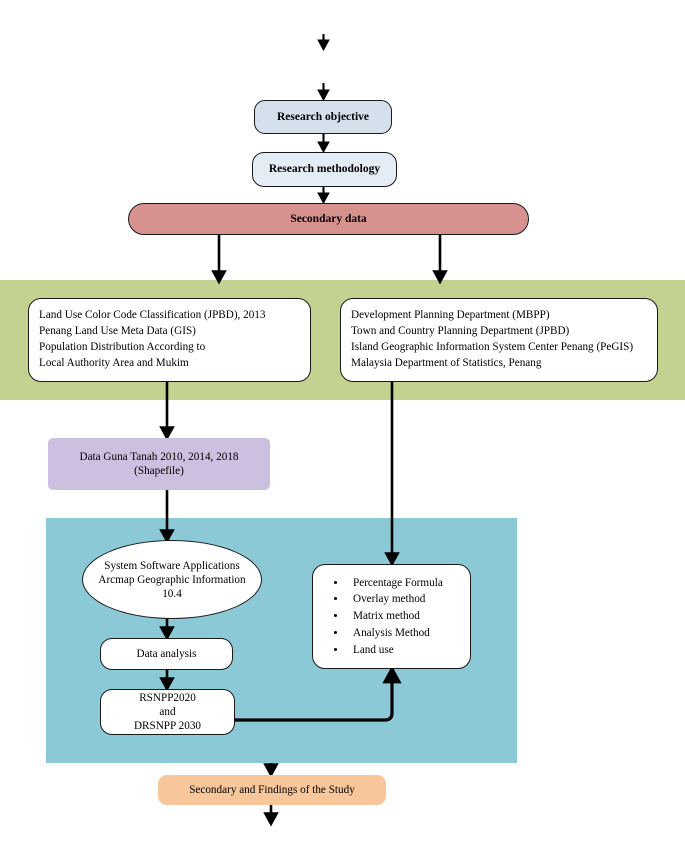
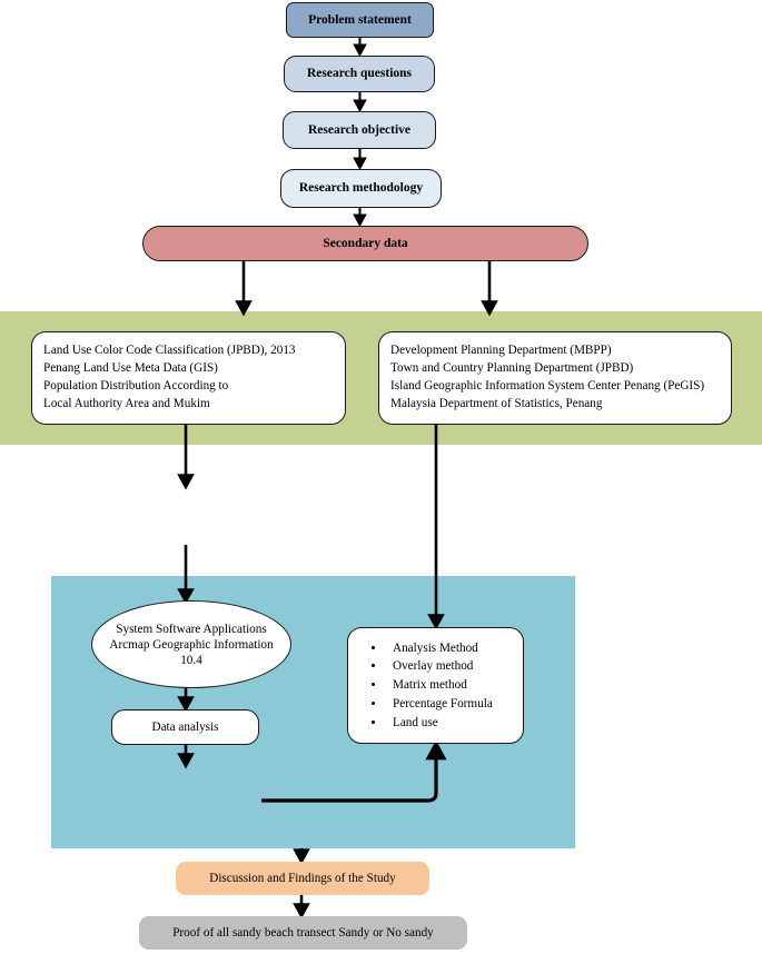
+ Problem statement
+ Research questions
  Research objective
  Research methodology
  Secondary data
  Land Use Color Code Classification (JPBD), 2013
  Penang Land Use Meta Data (GIS)
  Population Distribution According to
  Local Authority Area and Mukim
  Development Planning Department (MBPP)
  Town and Country Planning Department (JPBD)
  Island Geographic Information System Center Penang (PeGIS)
  Malaysia Department of Statistics, Penang
- Data Guna Tanah 2010, 2014, 2018
- (Shapefile)
  System Software Applications
  Arcmap Geographic Information
  10.4
  Data analysis
- RSNPP2020
- and
- DRSNPP 2030
- Percentage Formula
+ Analysis Method
  Overlay method
  Matrix method
- Analysis Method
+ Percentage Formula
  Land use
- Secondary and Findings of the Study
+ Discussion and Findings of the Study
+ Proof of all sandy beach transect Sandy or No sandy
